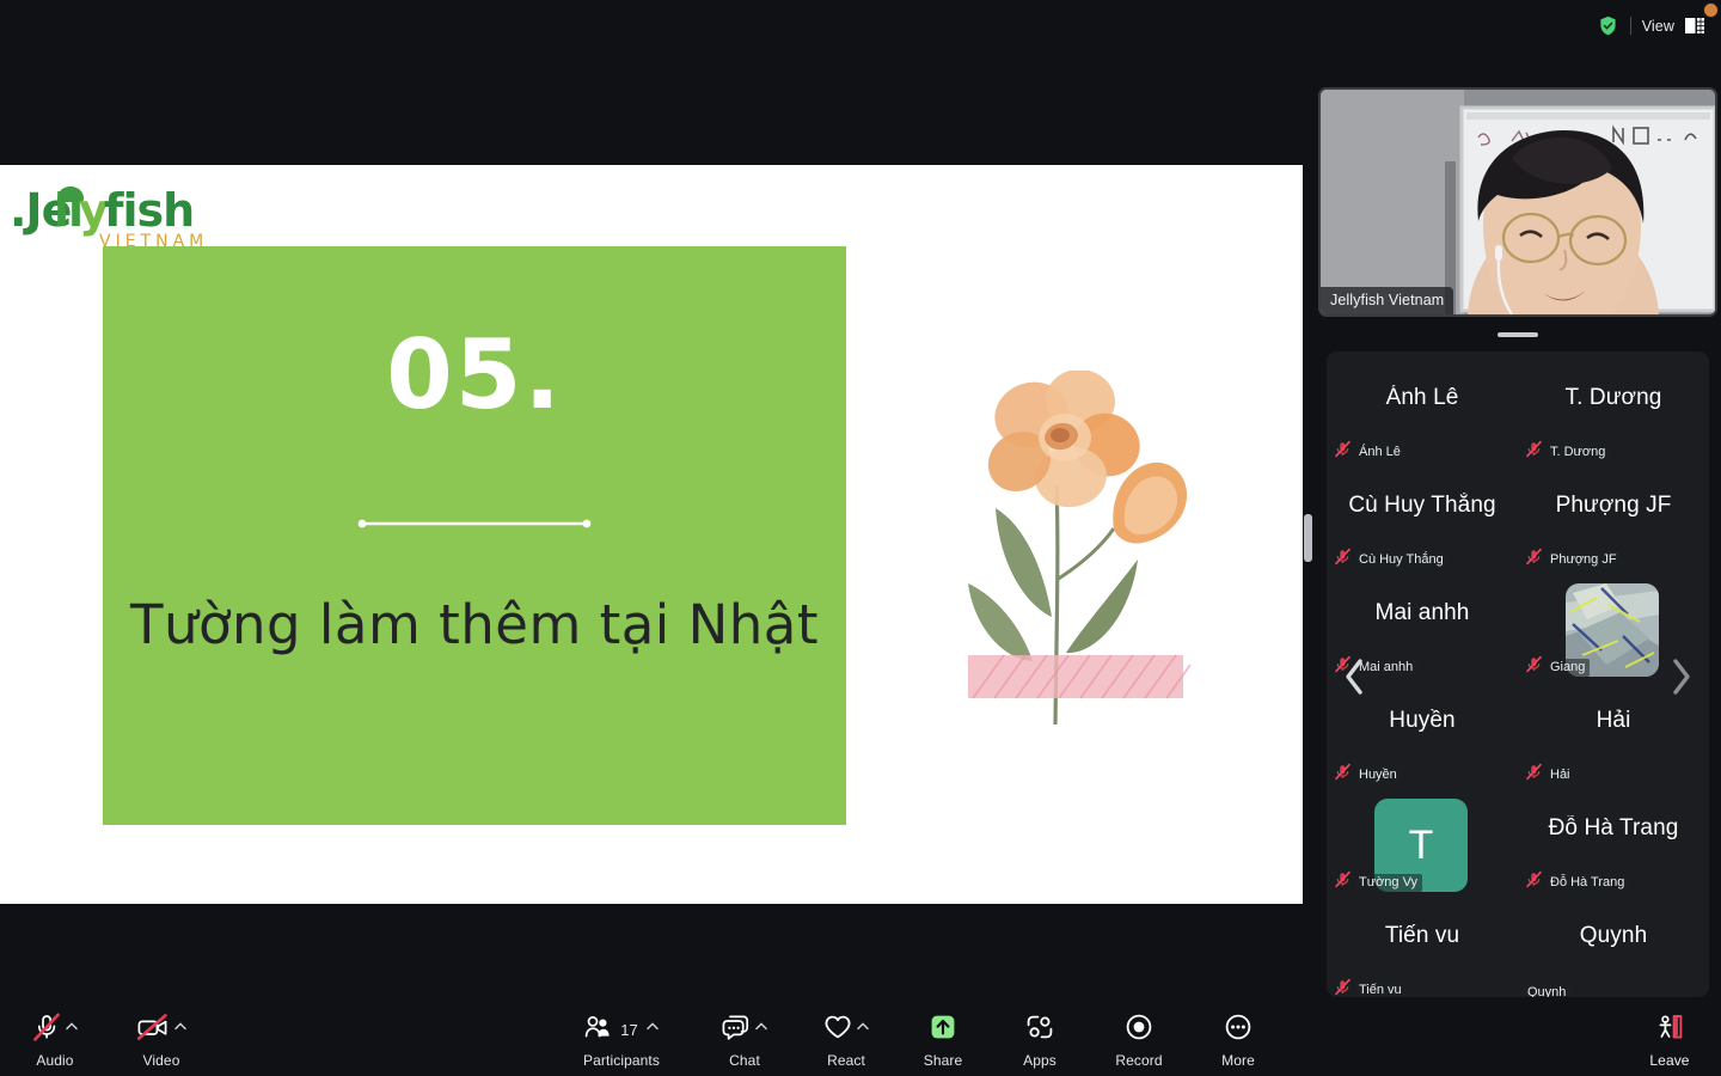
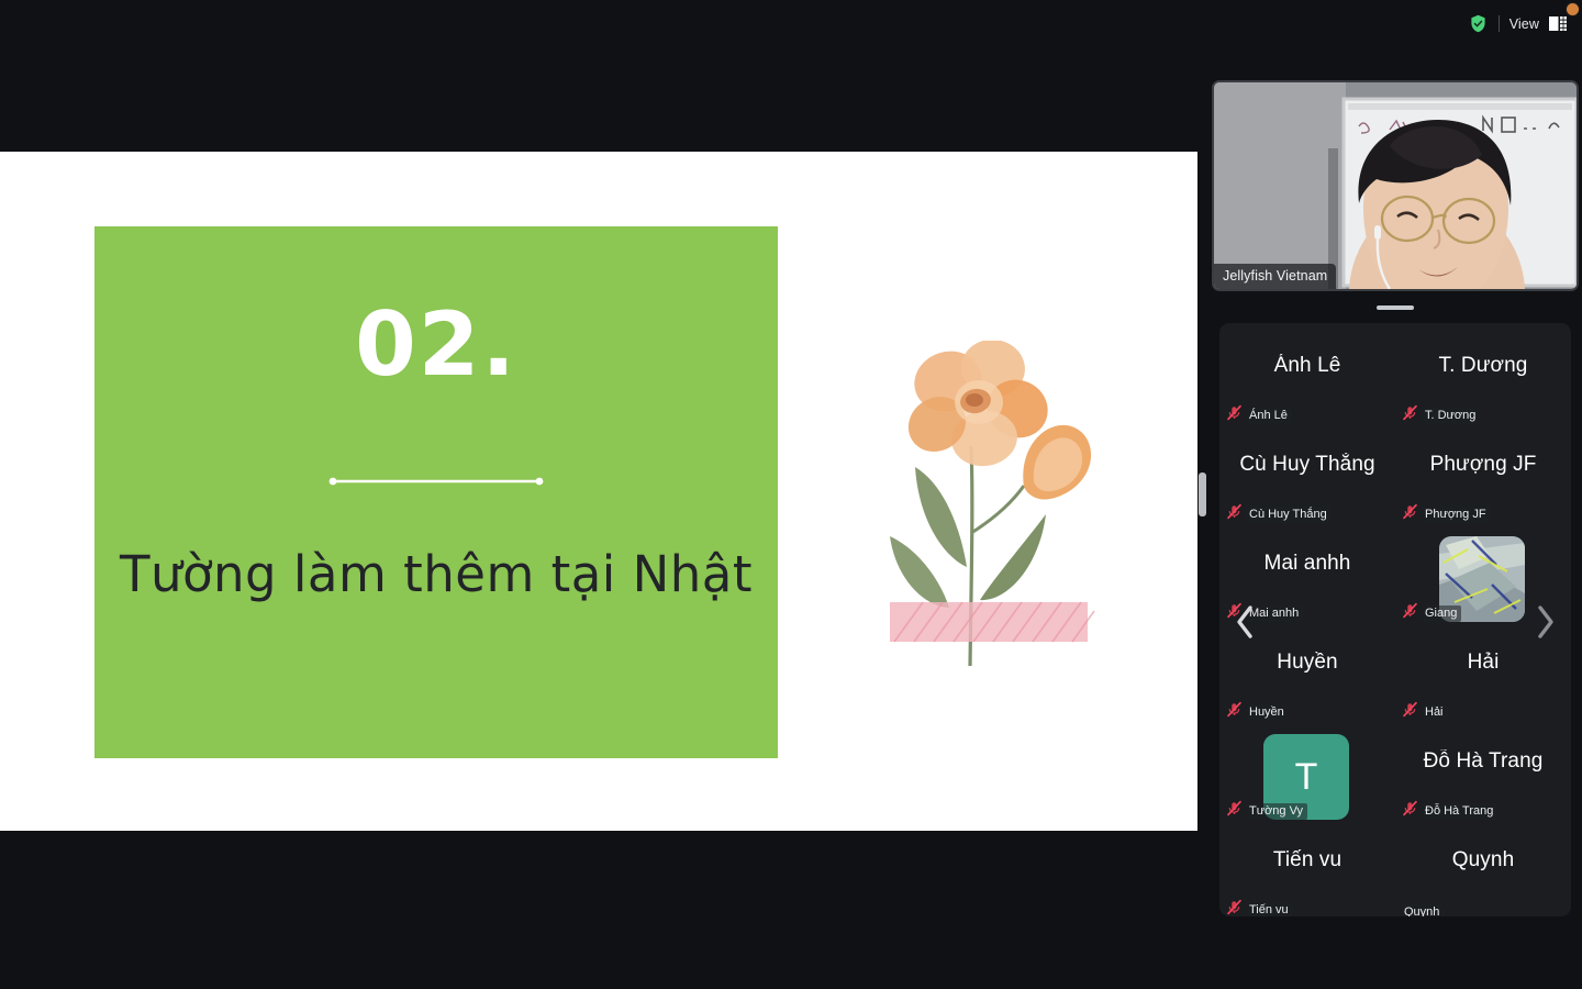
  View
- .Je
- ll
- y
- fish
- VIETNAM
- 05.
+ 02.
  Tường làm thêm tại Nhật
  Jellyfish Vietnam
  Ánh Lê
  Ánh Lê
  T. Dương
  T. Dương
  Cù Huy Thắng
  Cù Huy Thắng
  Phượng JF
  Phượng JF
  Mai anhh
  Mai anhh
  Giang
  Huyền
  Huyền
  Hải
  Hải
  T
  Tường Vy
  Đỗ Hà Trang
  Đỗ Hà Trang
  Tiến vu
  Tiến vu
  Quynh
  Quynh
- Audio
- Video
- 17
- Participants
- Chat
- React
- Share
- Apps
- Record
- More
- Leave
